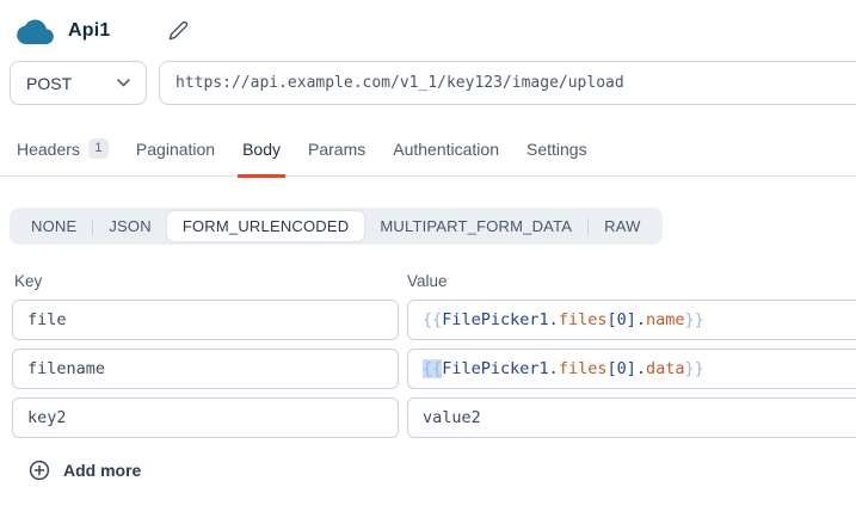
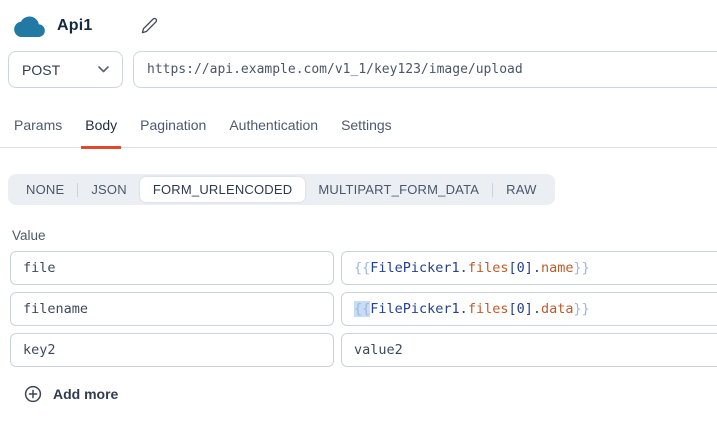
  Api1
  POST
  https://api.example.com/v1_1/key123/image/upload
- Headers
- 1
- Pagination
+ Params
  Body
- Params
+ Pagination
  Authentication
  Settings
  NONE
  JSON
  FORM_URLENCODED
  MULTIPART_FORM_DATA
  RAW
- Key
  Value
  file
  {{
  FilePicker1.
  files
  [0].
  name
  }}
  filename
  {{
  FilePicker1.
  files
  [0].
  data
  }}
  key2
  value2
  Add more
